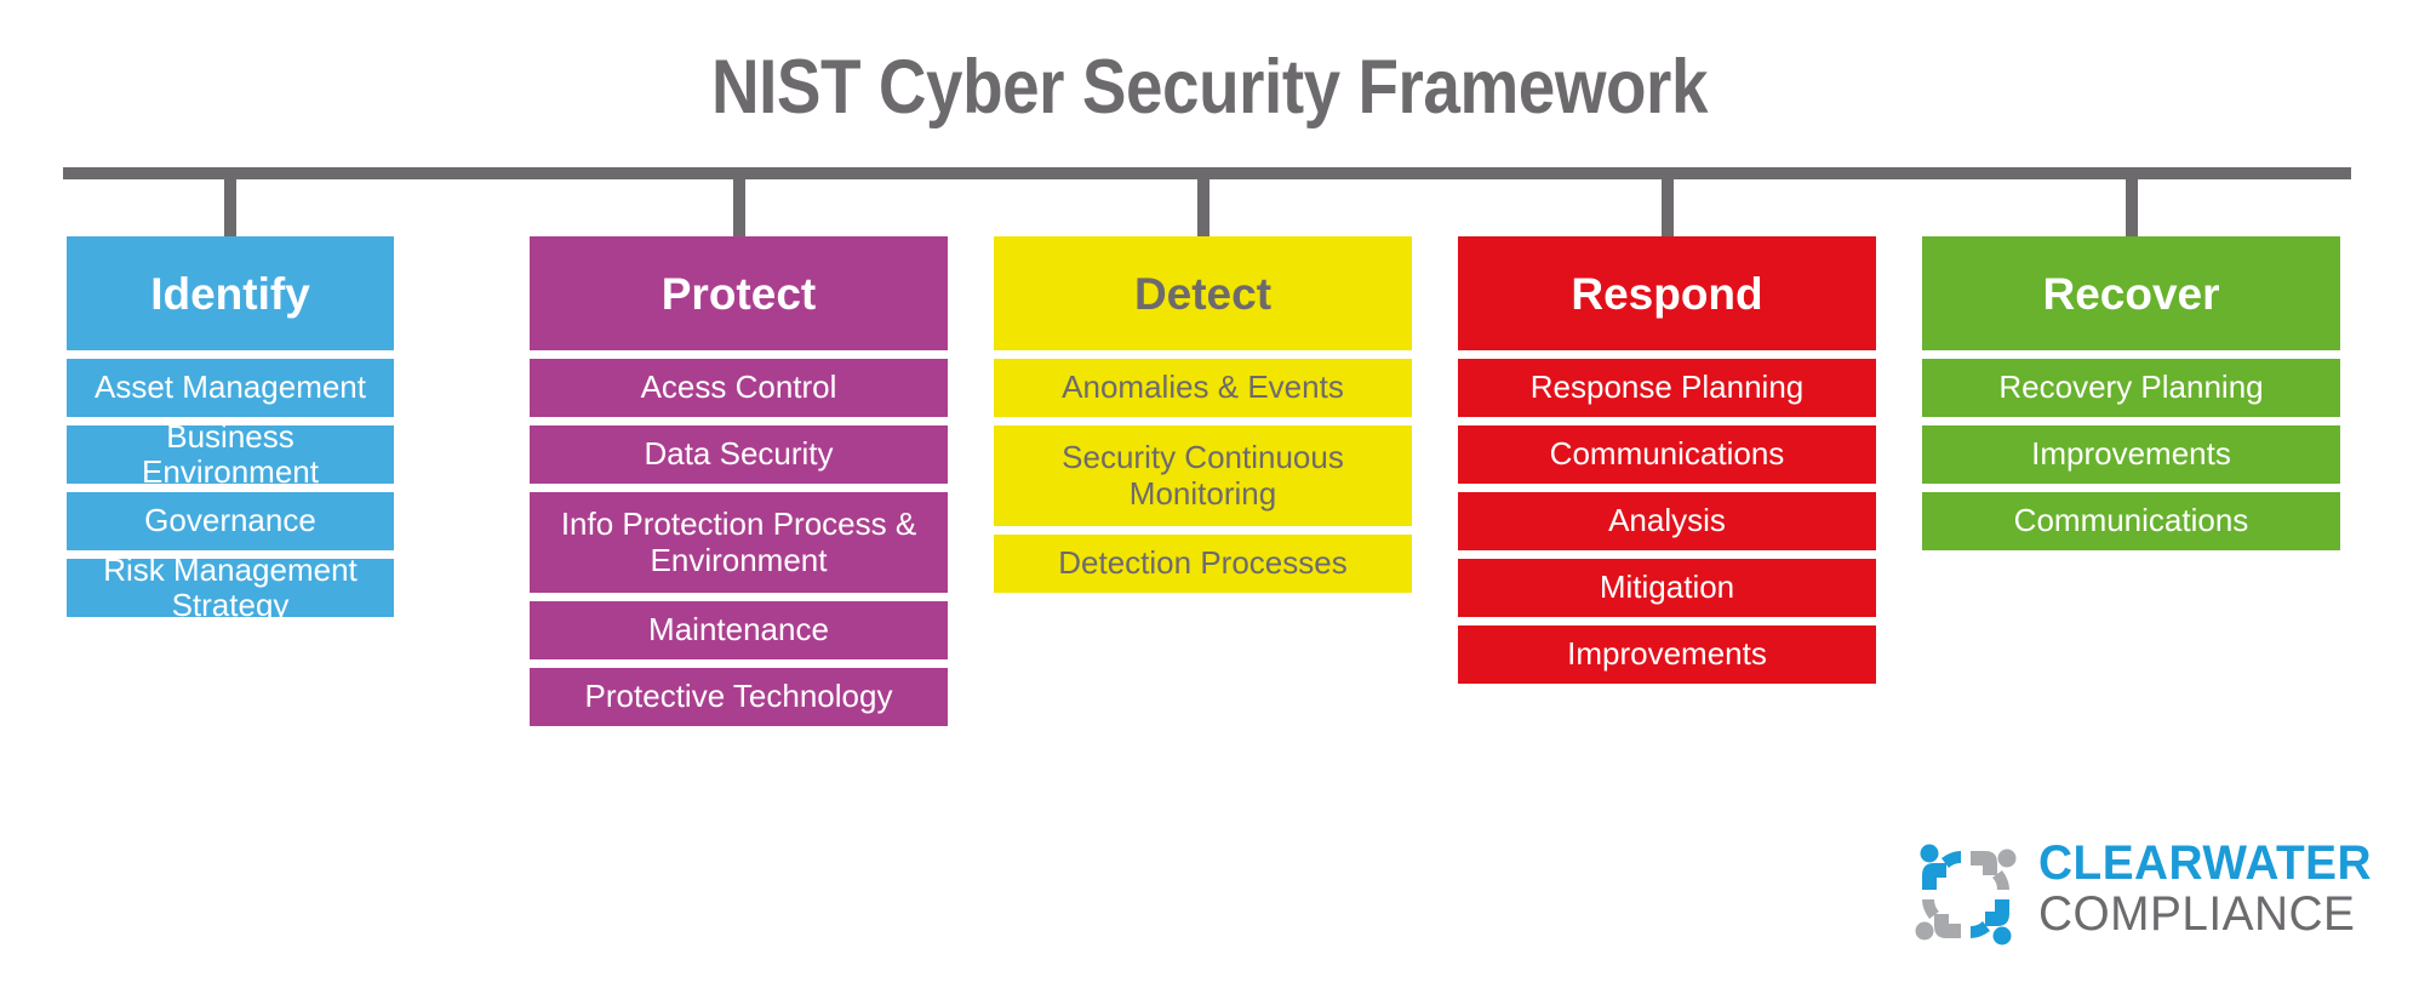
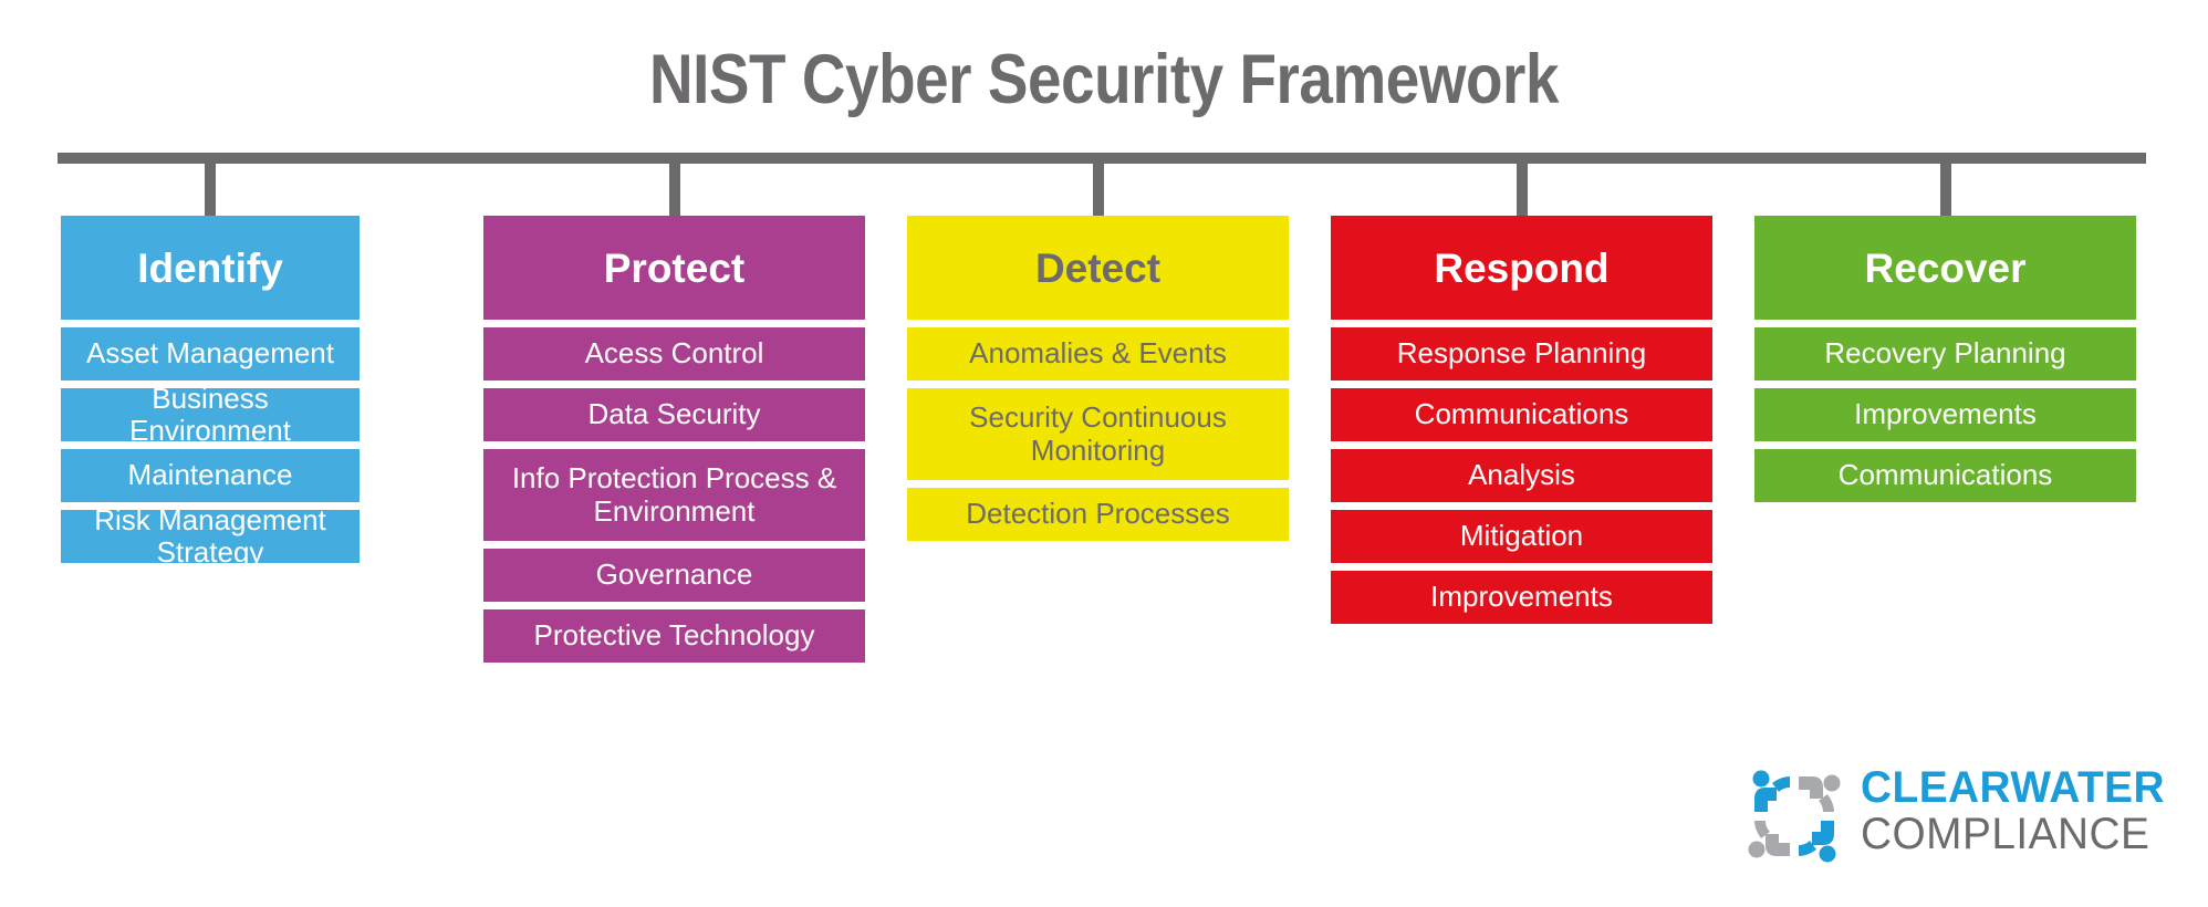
  NIST Cyber Security Framework
  Identify
  Asset Management
  Business Environment
- Governance
+ Maintenance
  Risk Management Strategy
  Protect
  Acess Control
  Data Security
  Info Protection Process & Environment
- Maintenance
+ Governance
  Protective Technology
  Detect
  Anomalies & Events
  Security Continuous Monitoring
  Detection Processes
  Respond
  Response Planning
  Communications
  Analysis
  Mitigation
  Improvements
  Recover
  Recovery Planning
  Improvements
  Communications
  CLEARWATER
  COMPLIANCE
